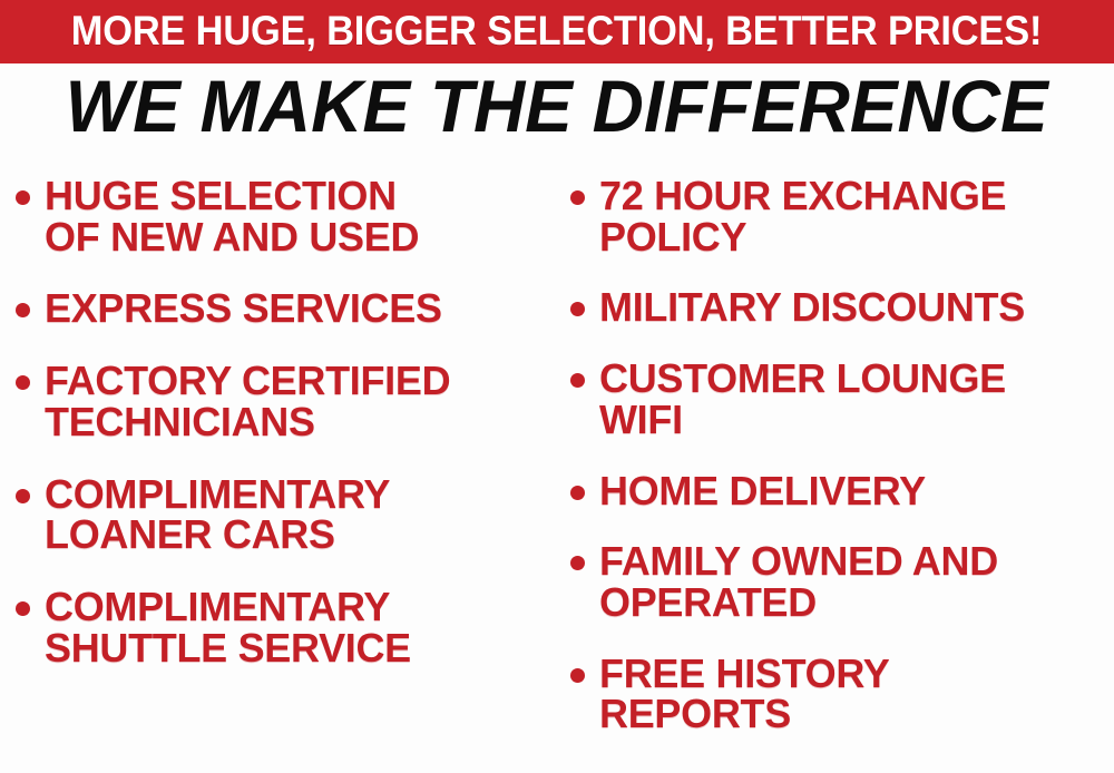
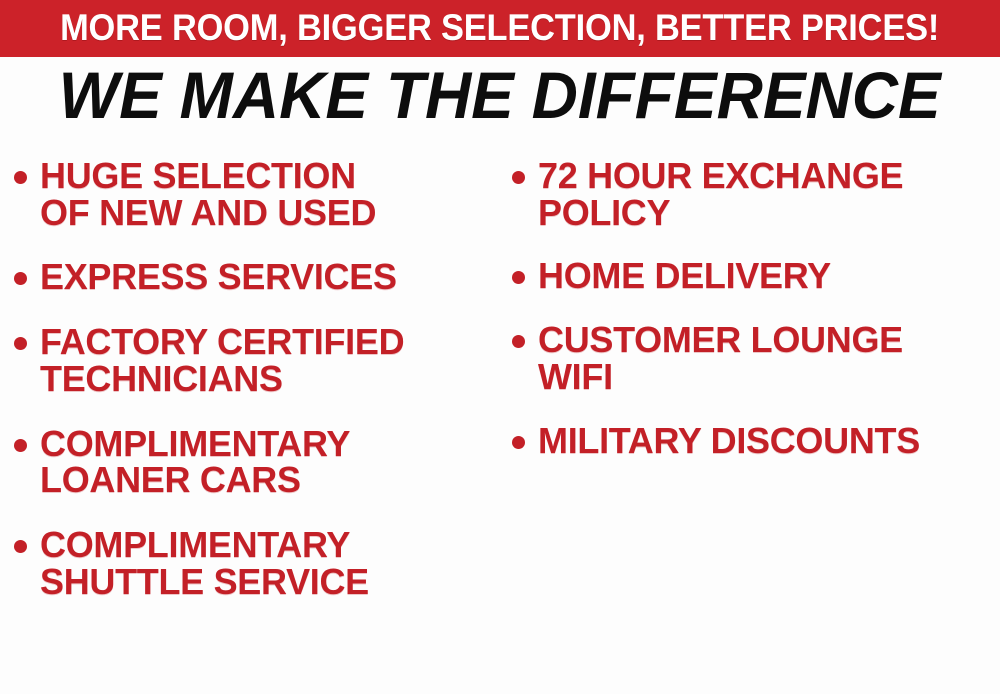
- MORE HUGE, BIGGER SELECTION, BETTER PRICES!
+ MORE ROOM, BIGGER SELECTION, BETTER PRICES!
  WE MAKE THE DIFFERENCE
  HUGE SELECTION
  OF NEW AND USED
  EXPRESS SERVICES
  FACTORY CERTIFIED
  TECHNICIANS
  COMPLIMENTARY
  LOANER CARS
  COMPLIMENTARY
  SHUTTLE SERVICE
  72 HOUR EXCHANGE
  POLICY
- MILITARY DISCOUNTS
+ HOME DELIVERY
  CUSTOMER LOUNGE
  WIFI
- HOME DELIVERY
+ MILITARY DISCOUNTS
- FAMILY OWNED AND
- OPERATED
- FREE HISTORY
- REPORTS
